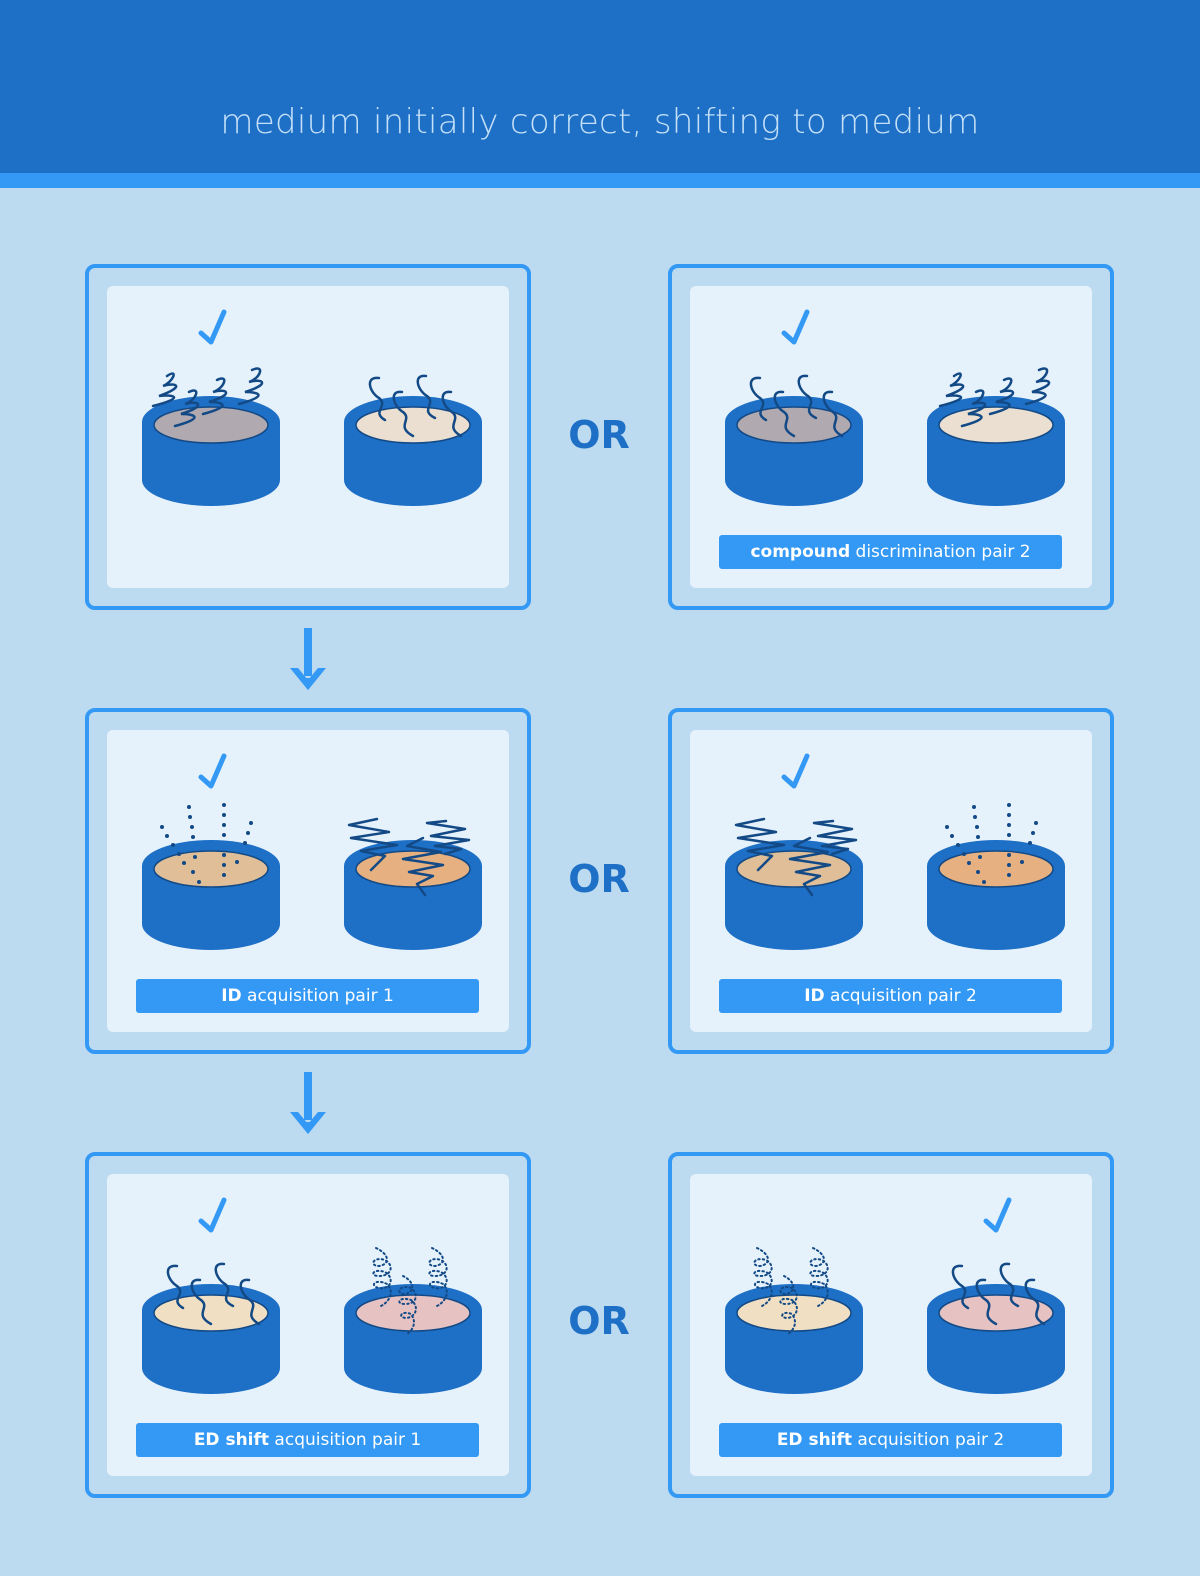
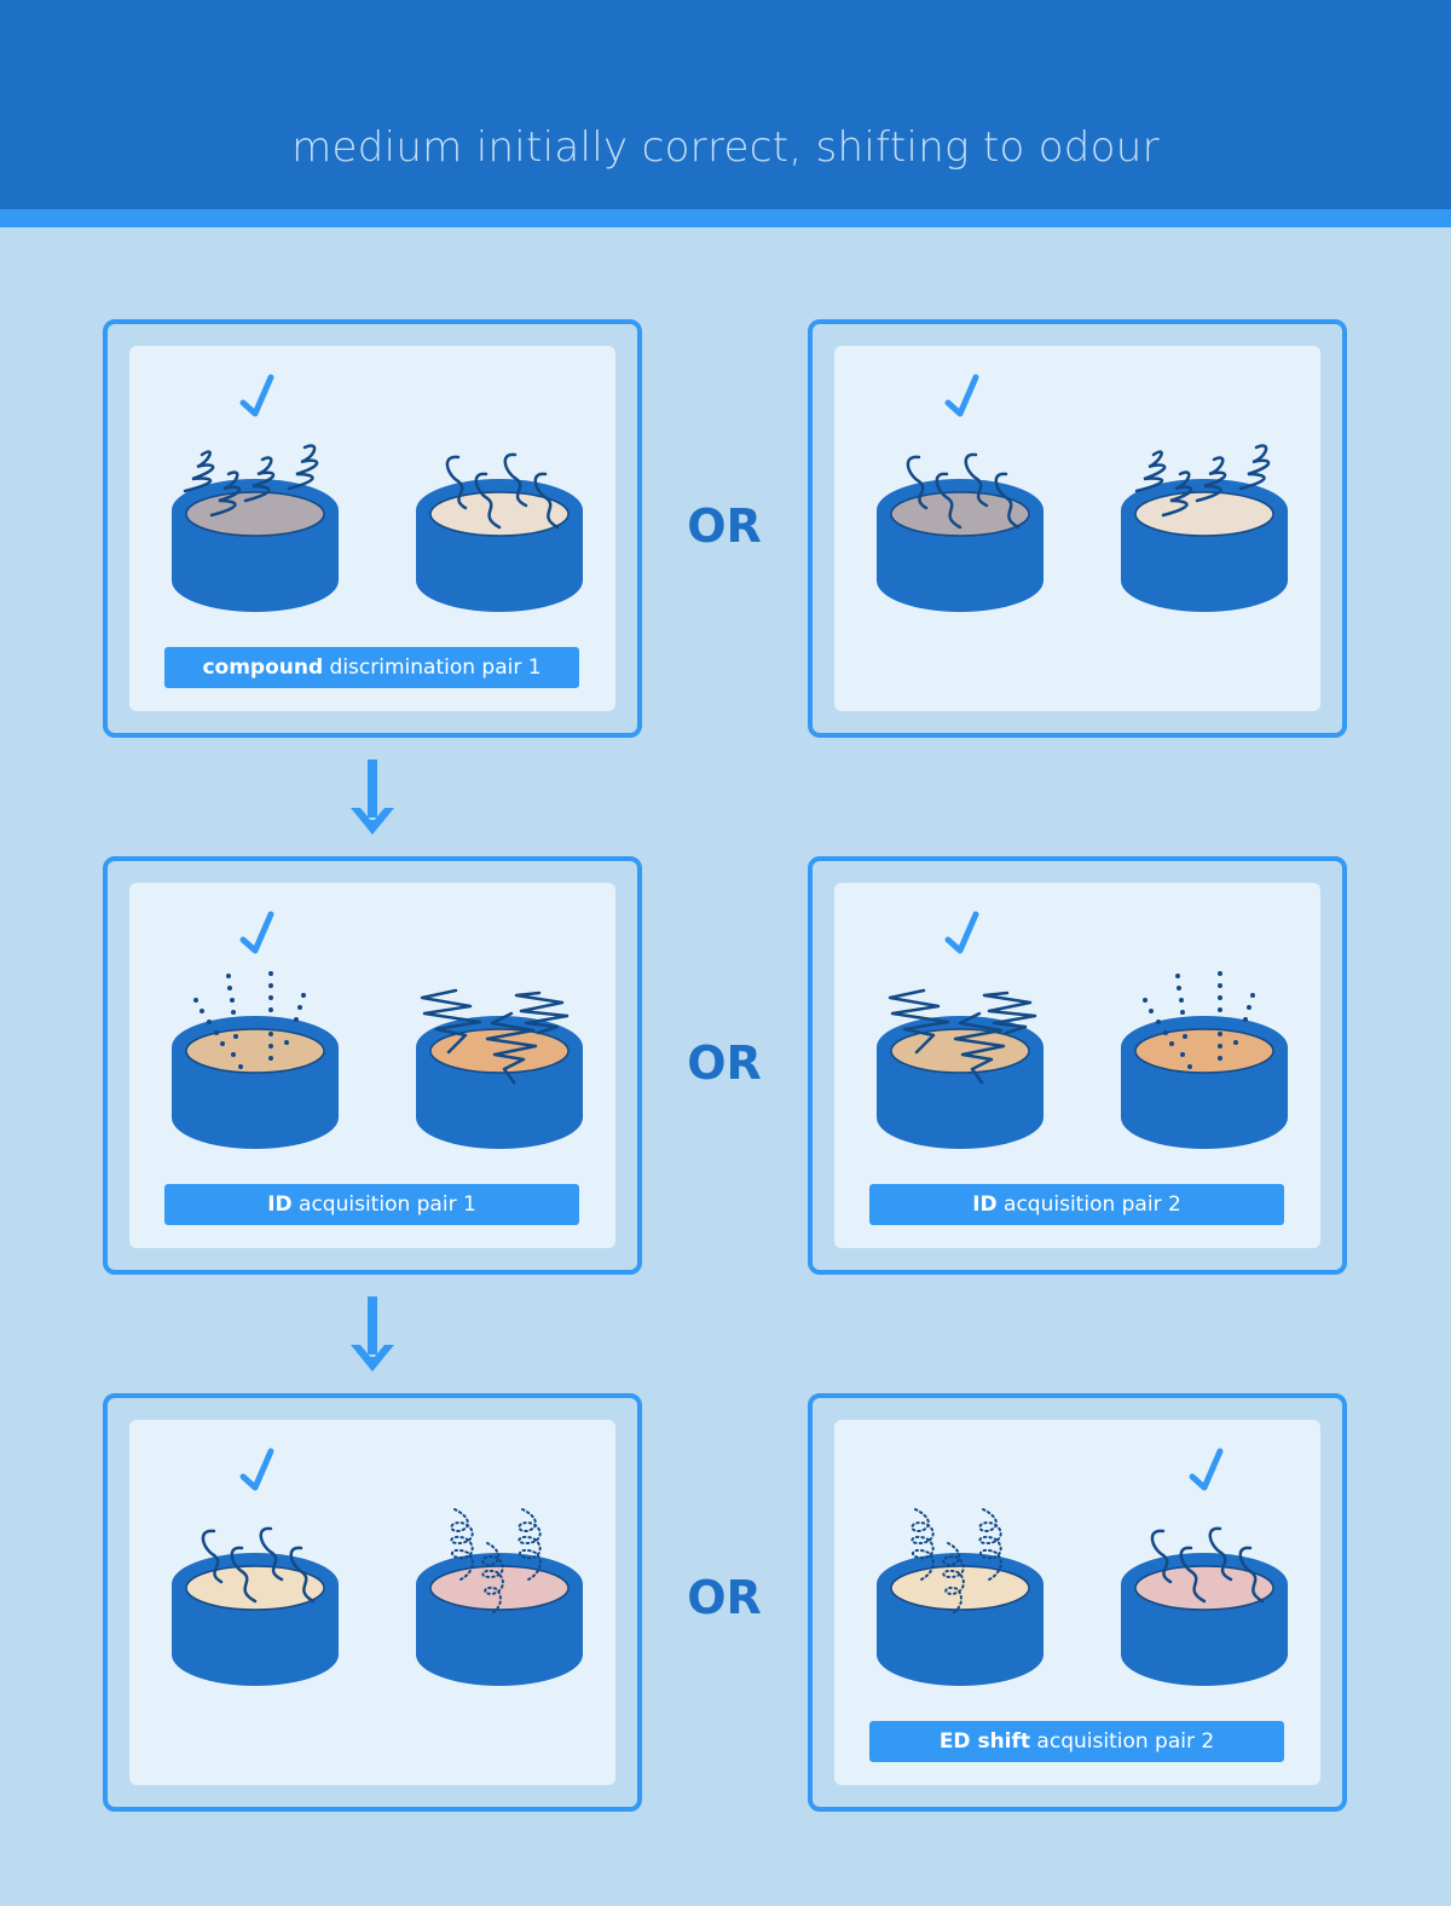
- medium initially correct, shifting to medium
+ medium initially correct, shifting to odour
+ compound discrimination pair 1
  OR
- compound discrimination pair 2
  ID acquisition pair 1
  OR
  ID acquisition pair 2
- ED shift acquisition pair 1
  OR
  ED shift acquisition pair 2
